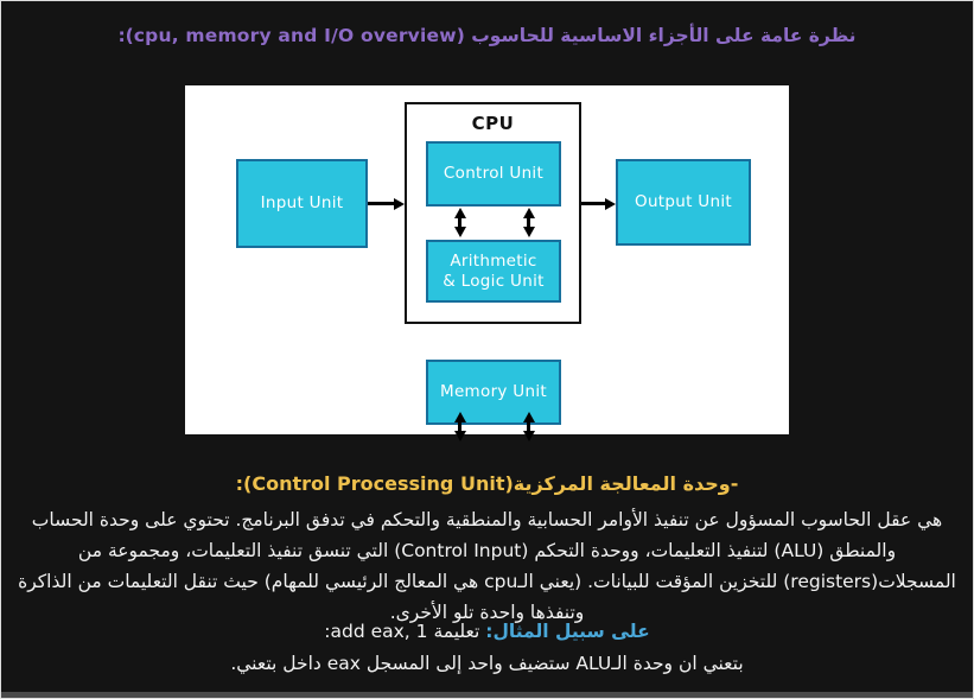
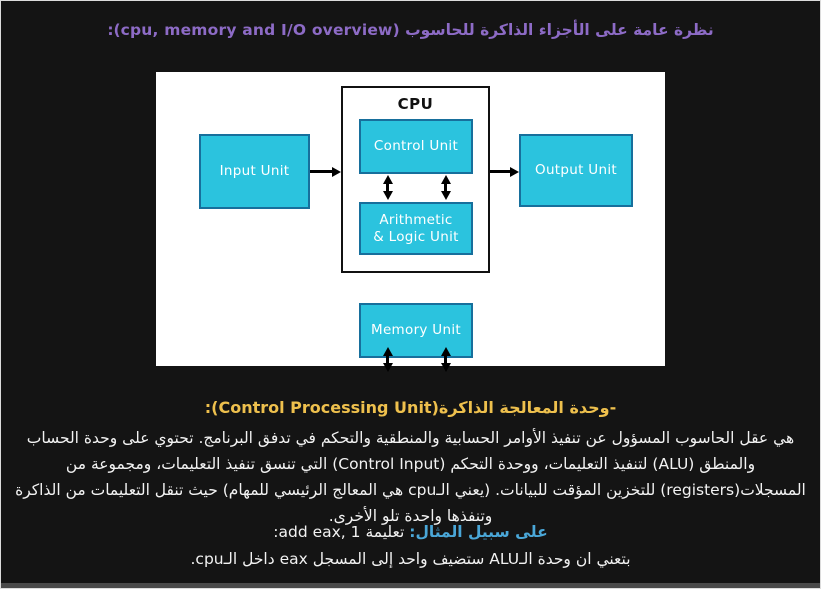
- نظرة عامة على الأجزاء الاساسية للحاسوب (cpu, memory and I/O overview):
+ نظرة عامة على الأجزاء الذاكرة للحاسوب (cpu, memory and I/O overview):
  CPU
  Input Unit
  Control Unit
  Arithmetic
  & Logic Unit
  Output Unit
  Memory Unit
- -وحدة المعالجة المركزية(Control Processing Unit):
+ -وحدة المعالجة الذاكرة(Control Processing Unit):
  هي عقل الحاسوب المسؤول عن تنفيذ الأوامر الحسابية والمنطقية والتحكم في تدفق البرنامج. تحتوي على وحدة الحساب والمنطق (ALU) لتنفيذ التعليمات، ووحدة التحكم (Control Input) التي تنسق تنفيذ التعليمات، ومجموعة من المسجلات(registers) للتخزين المؤقت للبيانات. (يعني الـcpu هي المعالج الرئيسي للمهام) حيث تنقل التعليمات من الذاكرة وتنفذها واحدة تلو الأخرى.
  على سبيل المثال: تعليمة add eax, 1:
- بتعني ان وحدة الـALU ستضيف واحد إلى المسجل eax داخل بتعني.
+ بتعني ان وحدة الـALU ستضيف واحد إلى المسجل eax داخل الـcpu.
